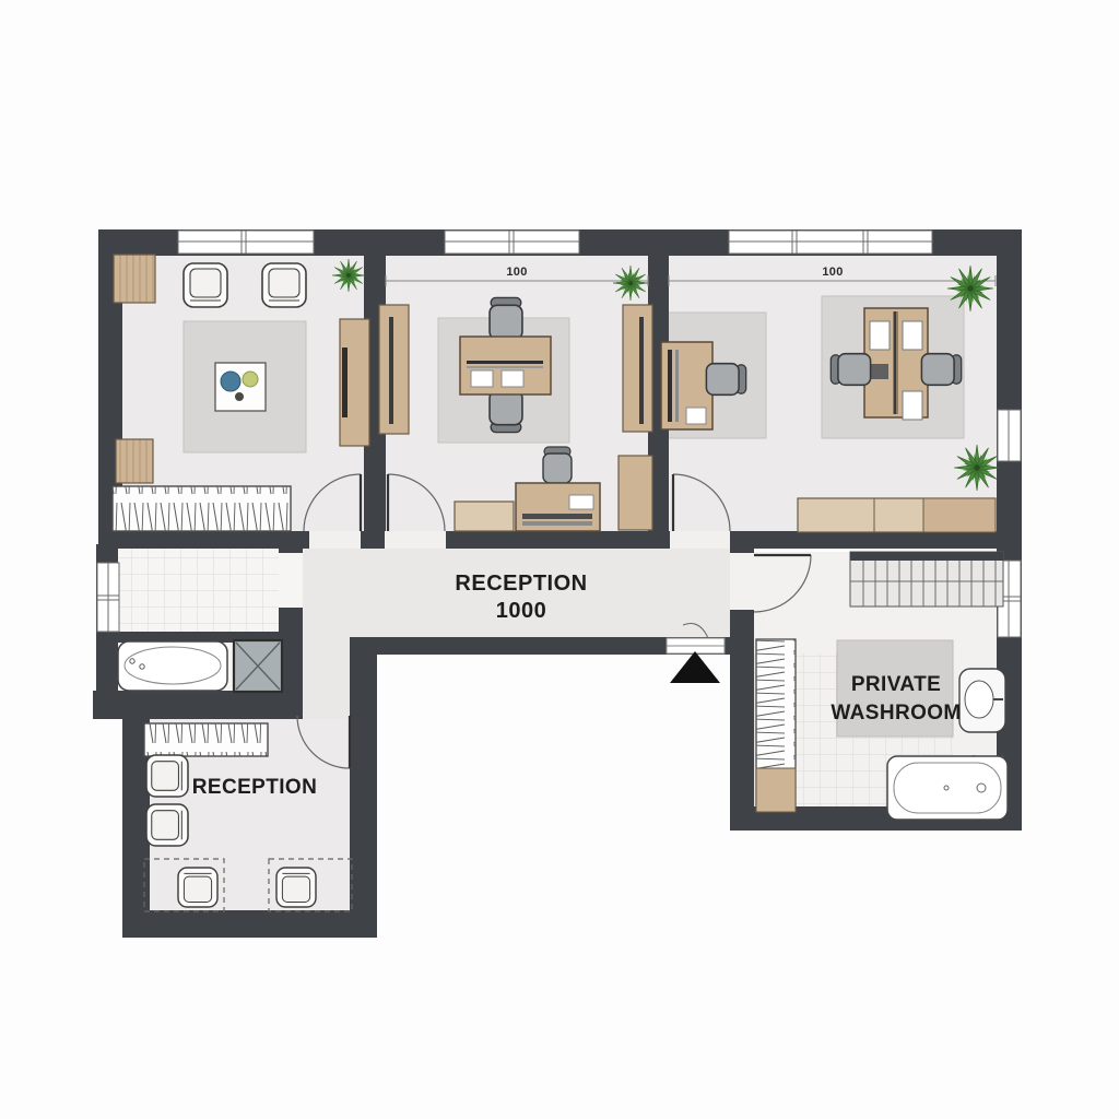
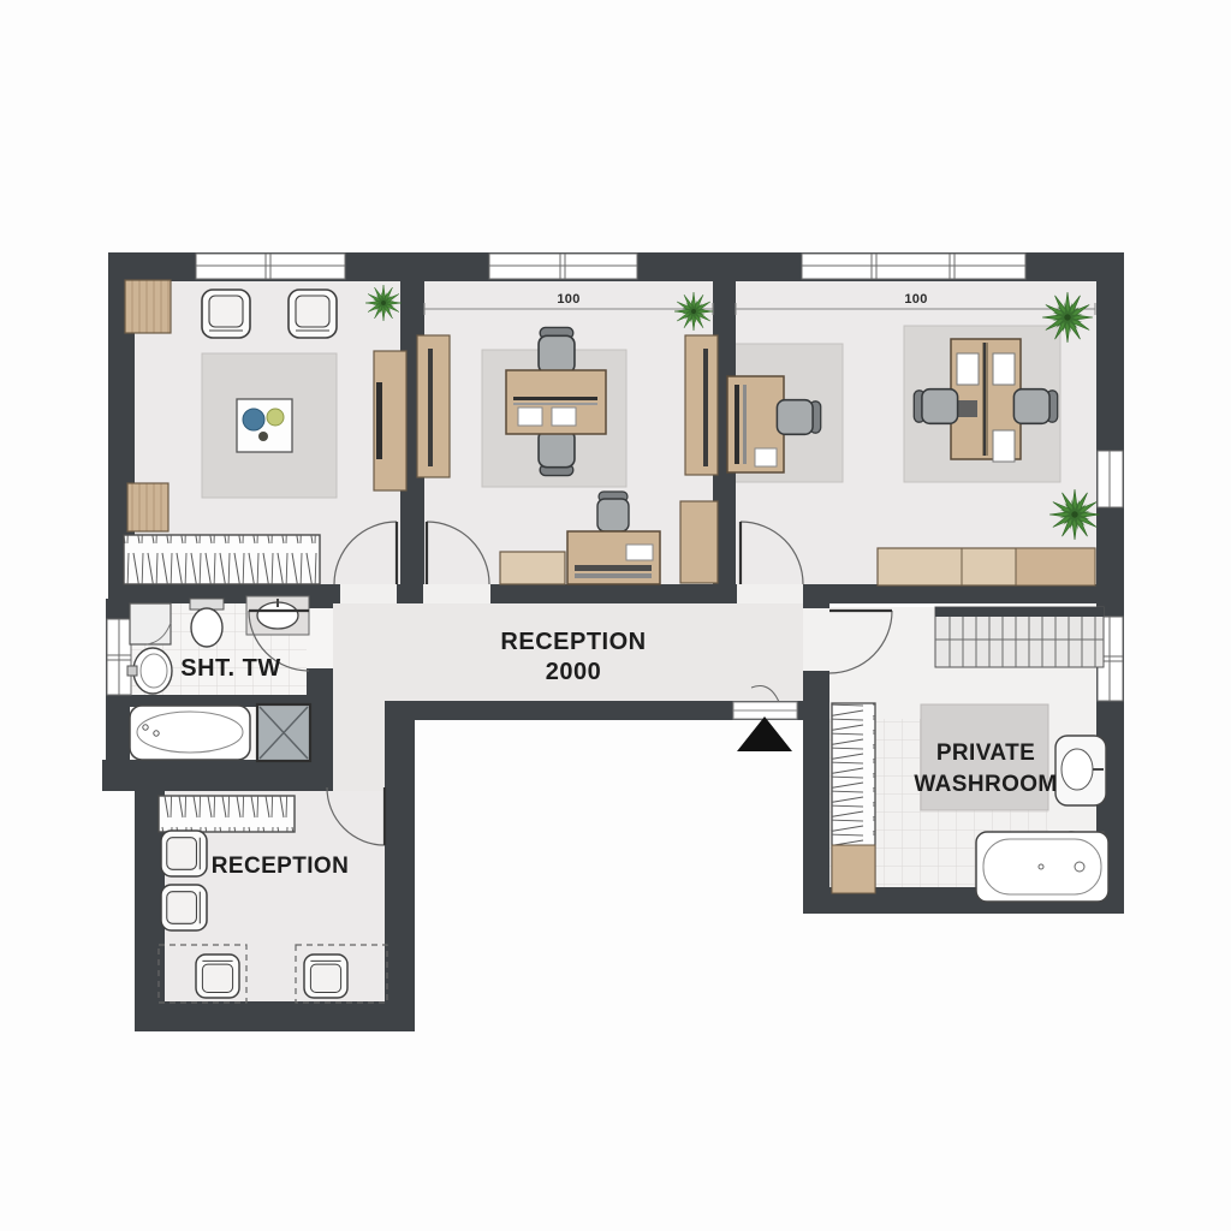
  100
  100
  RECEPTION
- 1000
+ 2000
+ SHT. TW
  RECEPTION
  PRIVATE
  WASHROOM
